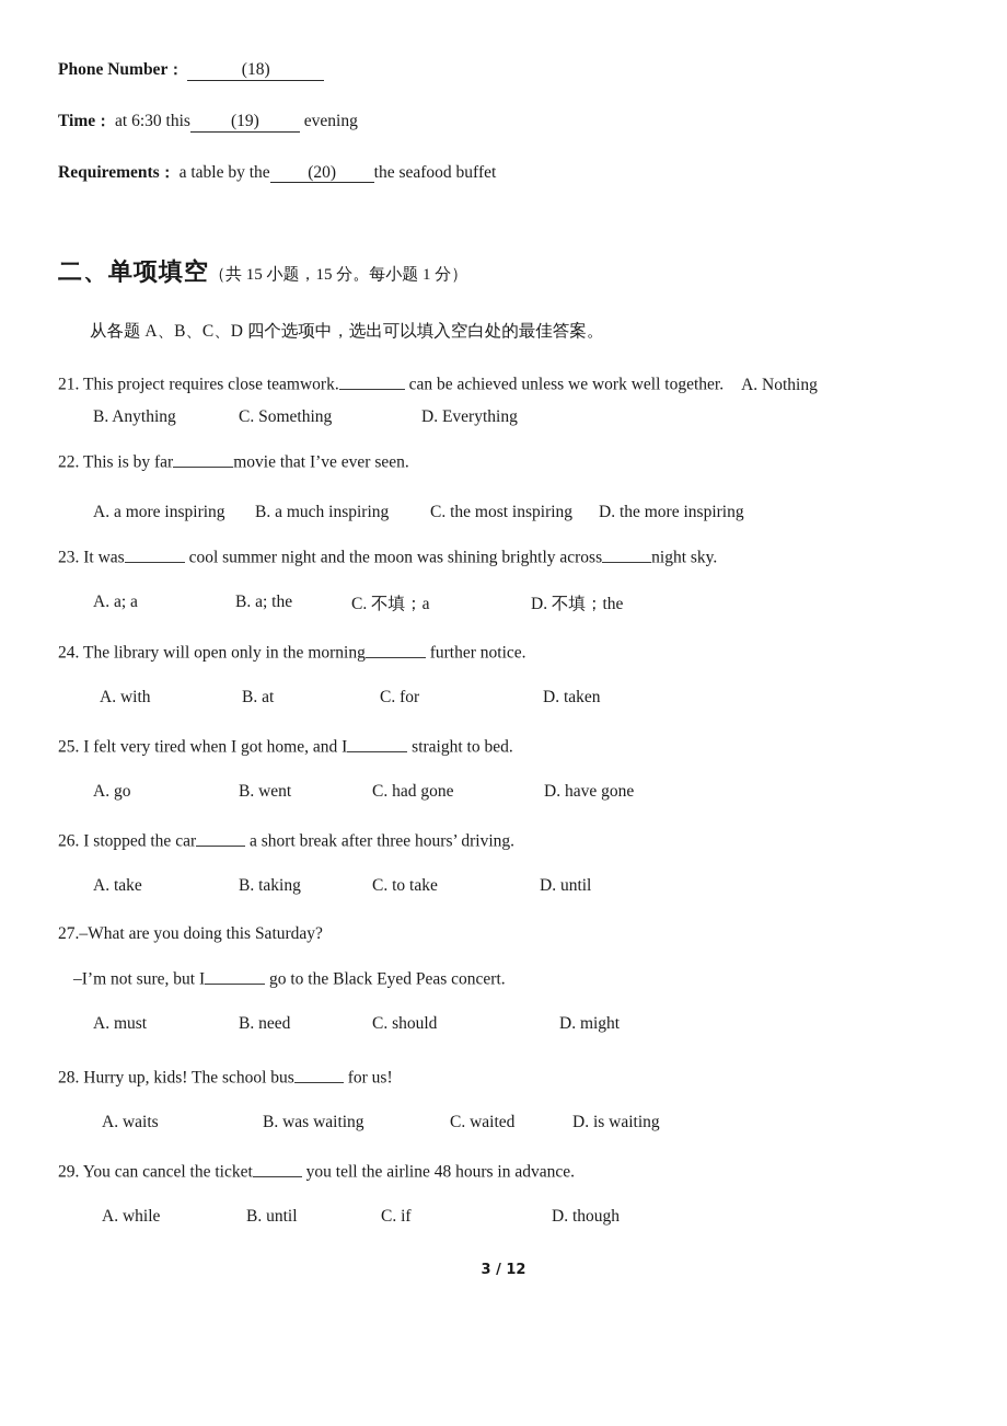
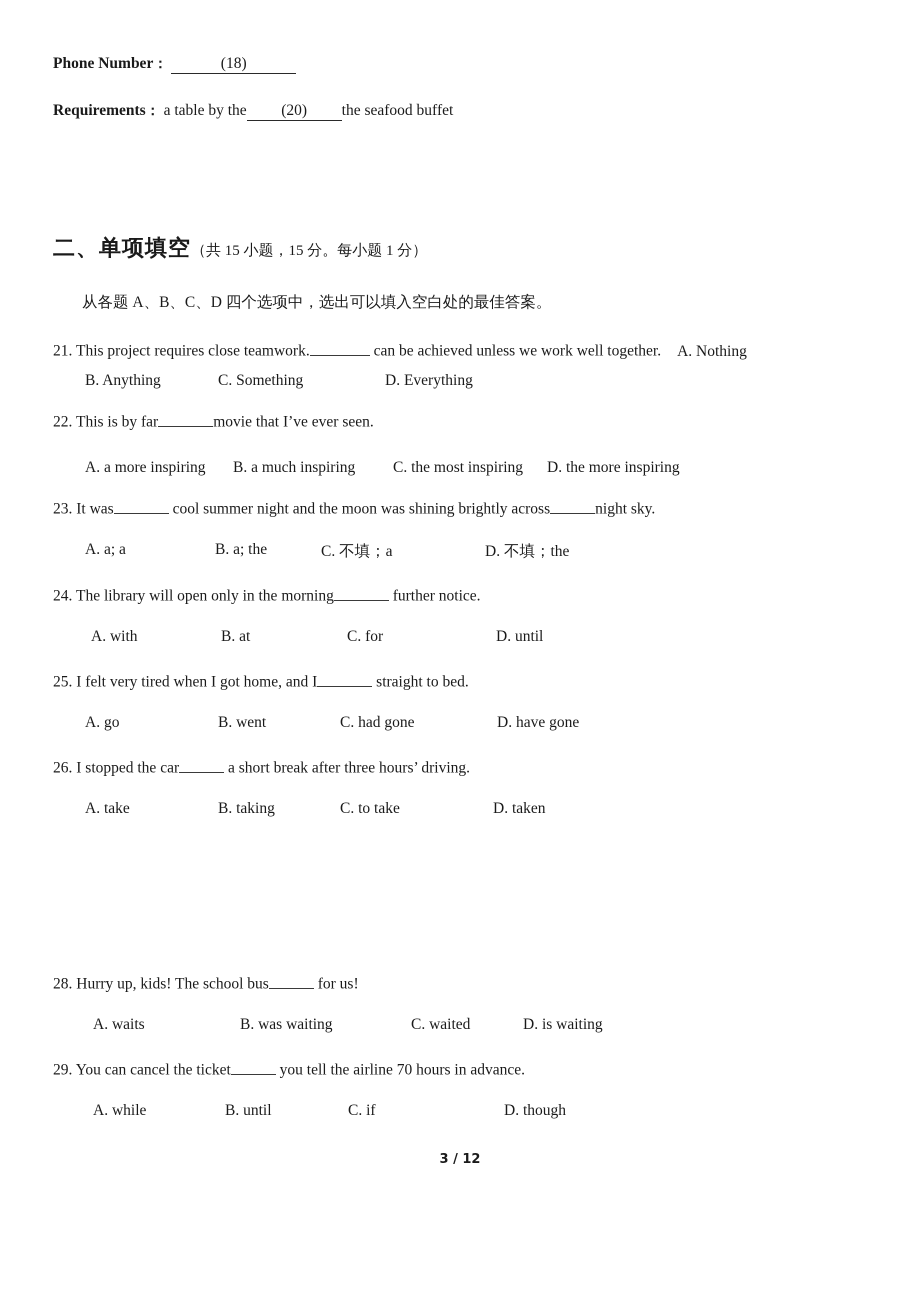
  Phone Number： (18)
- Time： at 6:30 this (19) evening
  Requirements： a table by the (20) the seafood buffet
  二、单项填空（共 15 小题，15 分。每小题 1 分）
  从各题 A、B、C、D 四个选项中，选出可以填入空白处的最佳答案。
  21. This project requires close teamwork. can be achieved unless we work well together. A. Nothing
  B. Anything
  C. Something
  D. Everything
  22. This is by far movie that I’ve ever seen.
  A. a more inspiring
  B. a much inspiring
  C. the most inspiring
  D. the more inspiring
  23. It was cool summer night and the moon was shining brightly across night sky.
  A. a; a
  B. a; the
  C. 不填；a
  D. 不填；the
  24. The library will open only in the morning further notice.
  A. with
  B. at
  C. for
- D. taken
+ D. until
  25. I felt very tired when I got home, and I straight to bed.
  A. go
  B. went
  C. had gone
  D. have gone
  26. I stopped the car a short break after three hours’ driving.
  A. take
  B. taking
  C. to take
- D. until
+ D. taken
- 27.–What are you doing this Saturday?
- –I’m not sure, but I go to the Black Eyed Peas concert.
- A. must
- B. need
- C. should
- D. might
  28. Hurry up, kids! The school bus for us!
  A. waits
  B. was waiting
  C. waited
  D. is waiting
- 29. You can cancel the ticket you tell the airline 48 hours in advance.
+ 29. You can cancel the ticket you tell the airline 70 hours in advance.
  A. while
  B. until
  C. if
  D. though
  3 / 12
